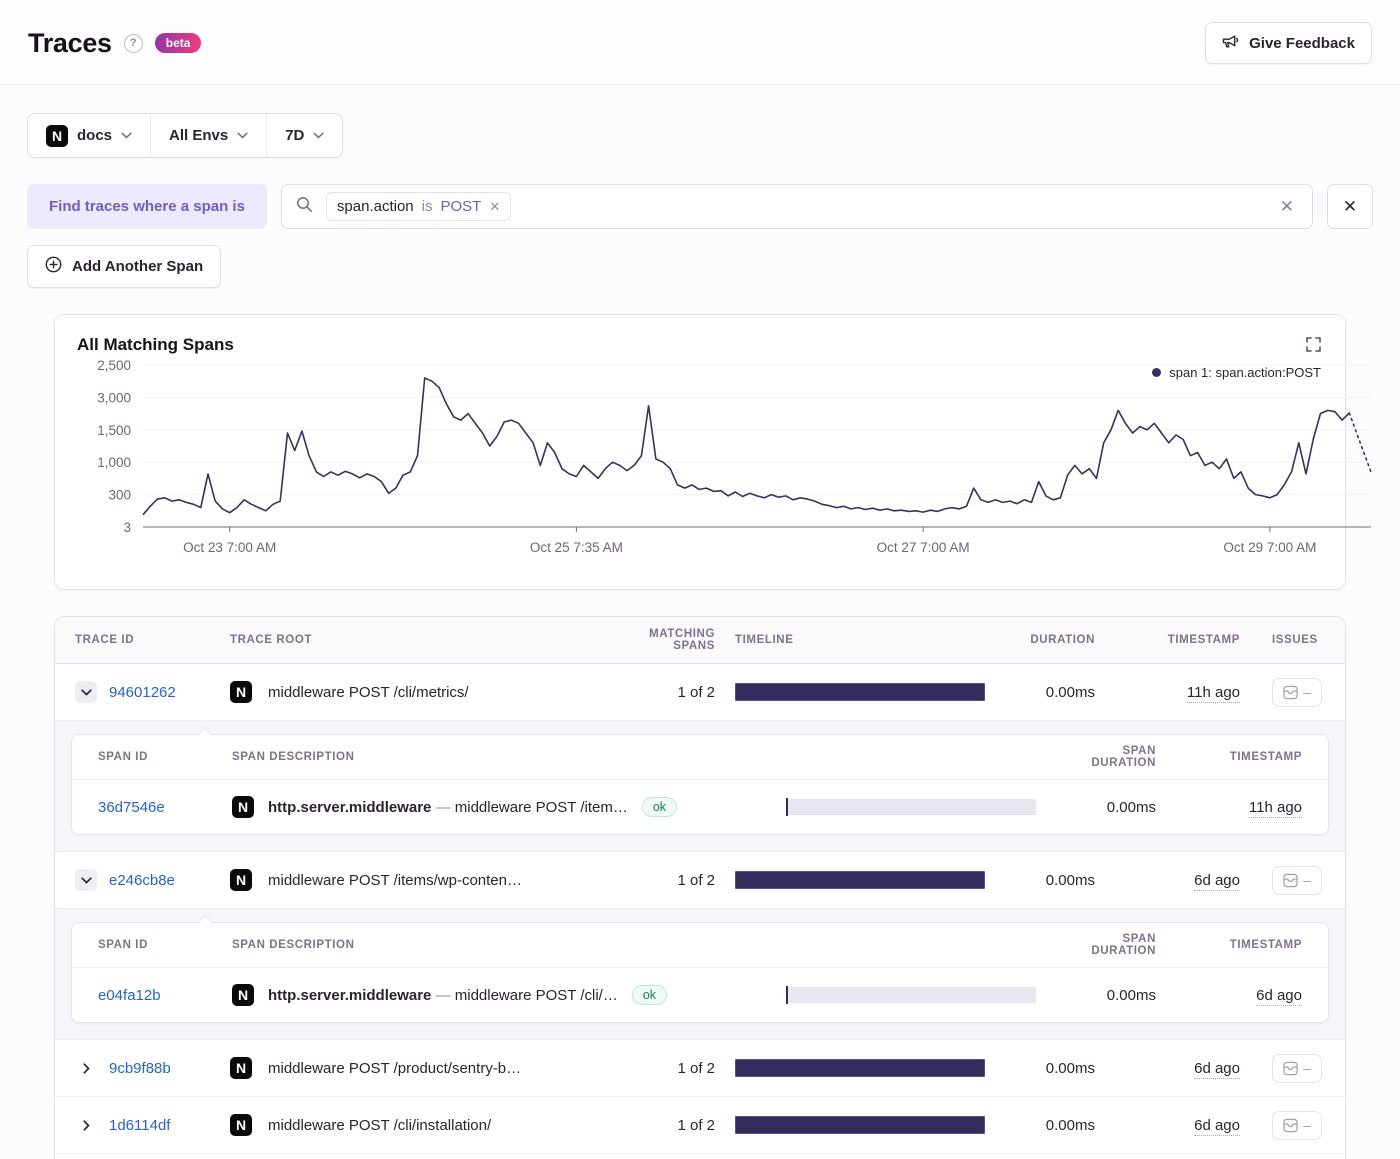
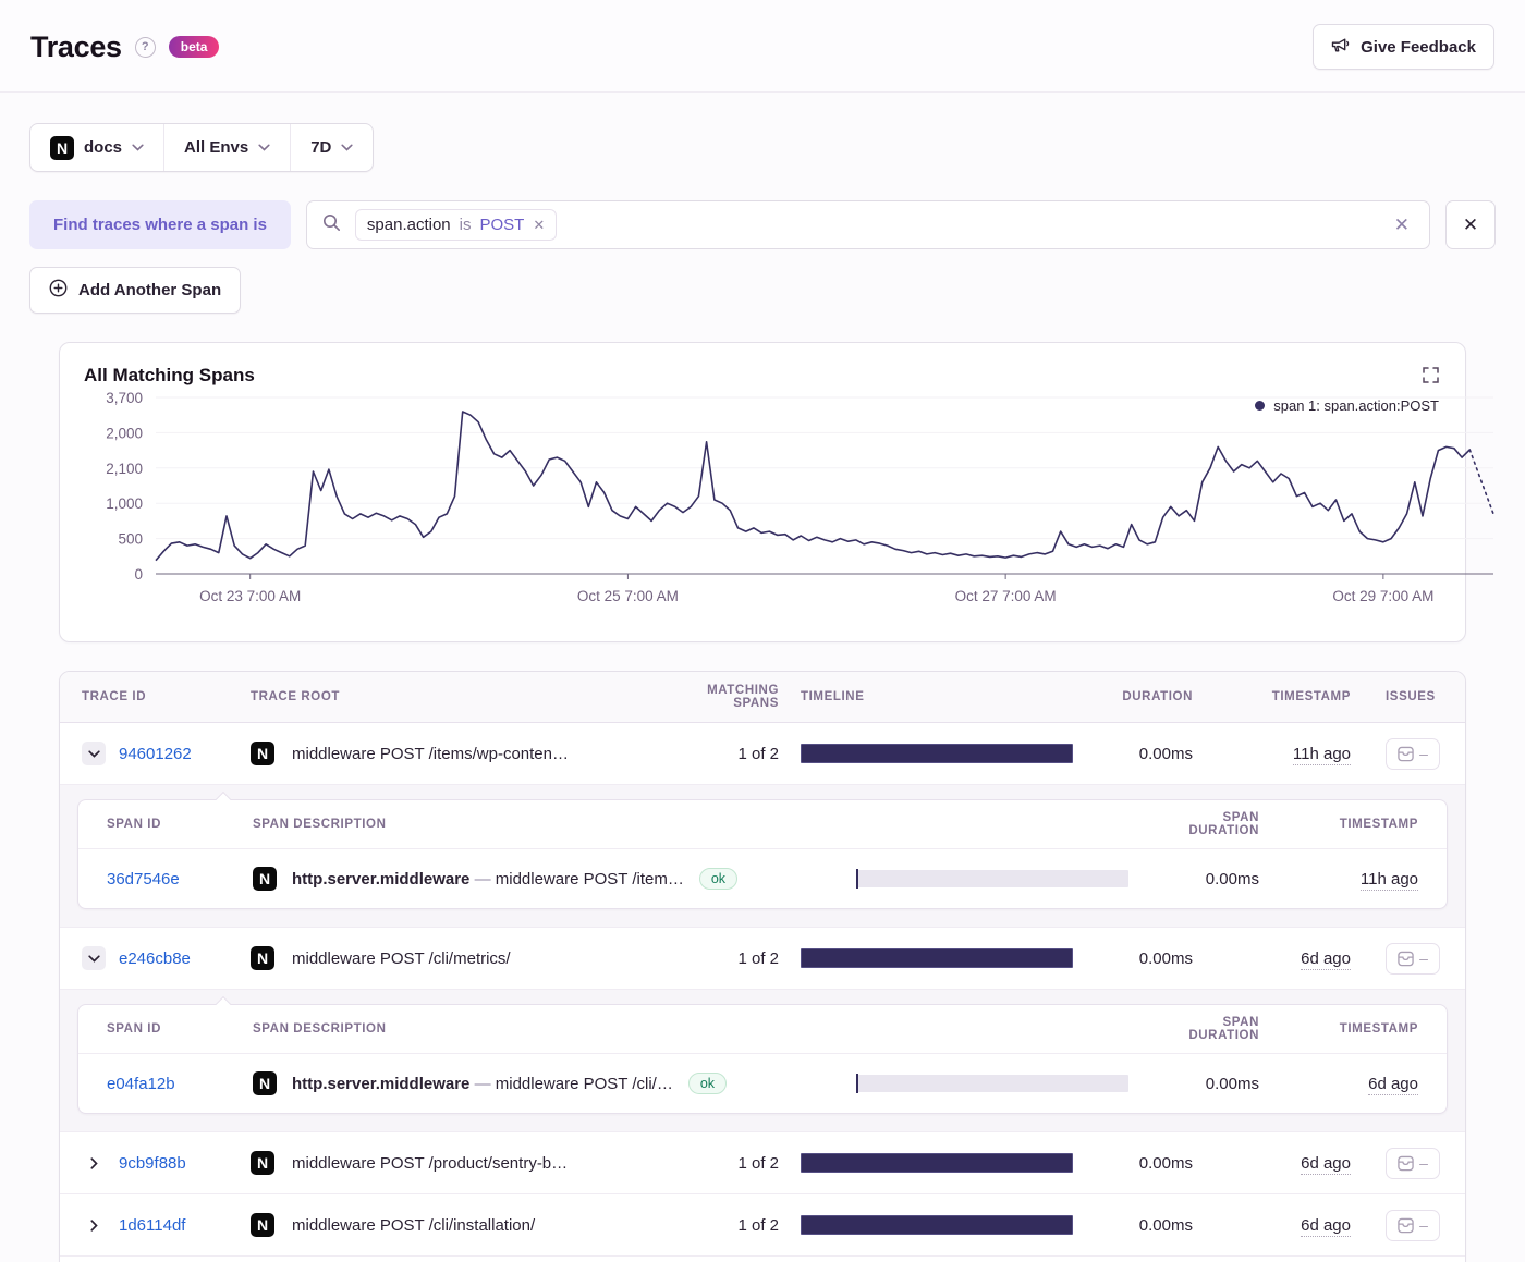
  Traces
  ?
  beta
  Give Feedback
  N
  docs
  All Envs
  7D
  Find traces where a span is
  span.action
  is
  POST
  ✕
  ✕
  ✕
  Add Another Span
  All Matching Spans
  span 1: span.action:POST
- 3
+ 0
- 300
+ 500
  1,000
- 1,500
+ 2,100
- 3,000
+ 2,000
- 2,500
+ 3,700
  Oct 23 7:00 AM
- Oct 25 7:35 AM
+ Oct 25 7:00 AM
  Oct 27 7:00 AM
  Oct 29 7:00 AM
  TRACE ID
  TRACE ROOT
  MATCHING SPANS
  TIMELINE
  DURATION
  TIMESTAMP
  ISSUES
  94601262
  N
- middleware POST /cli/metrics/
+ middleware POST /items/wp-conten…
  1 of 2
  0.00ms
  11h ago
  –
  SPAN ID
  SPAN DESCRIPTION
  SPAN DURATION
  TIMESTAMP
  36d7546e
  N
  http.server.middleware — middleware POST /item…
  ok
  0.00ms
  11h ago
  e246cb8e
  N
- middleware POST /items/wp-conten…
+ middleware POST /cli/metrics/
  1 of 2
  0.00ms
  6d ago
  –
  SPAN ID
  SPAN DESCRIPTION
  SPAN DURATION
  TIMESTAMP
  e04fa12b
  N
  http.server.middleware — middleware POST /cli/…
  ok
  0.00ms
  6d ago
  9cb9f88b
  N
  middleware POST /product/sentry-b…
  1 of 2
  0.00ms
  6d ago
  –
  1d6114df
  N
  middleware POST /cli/installation/
  1 of 2
  0.00ms
  6d ago
  –
